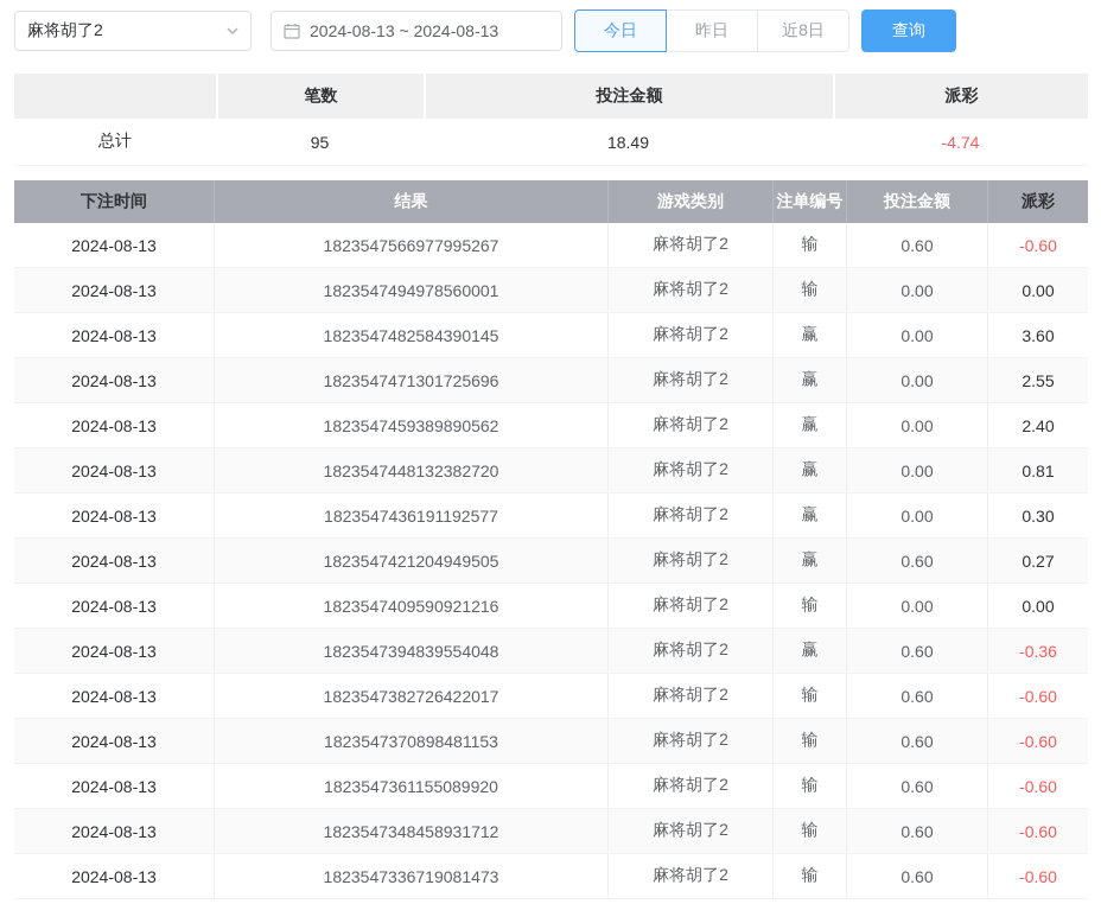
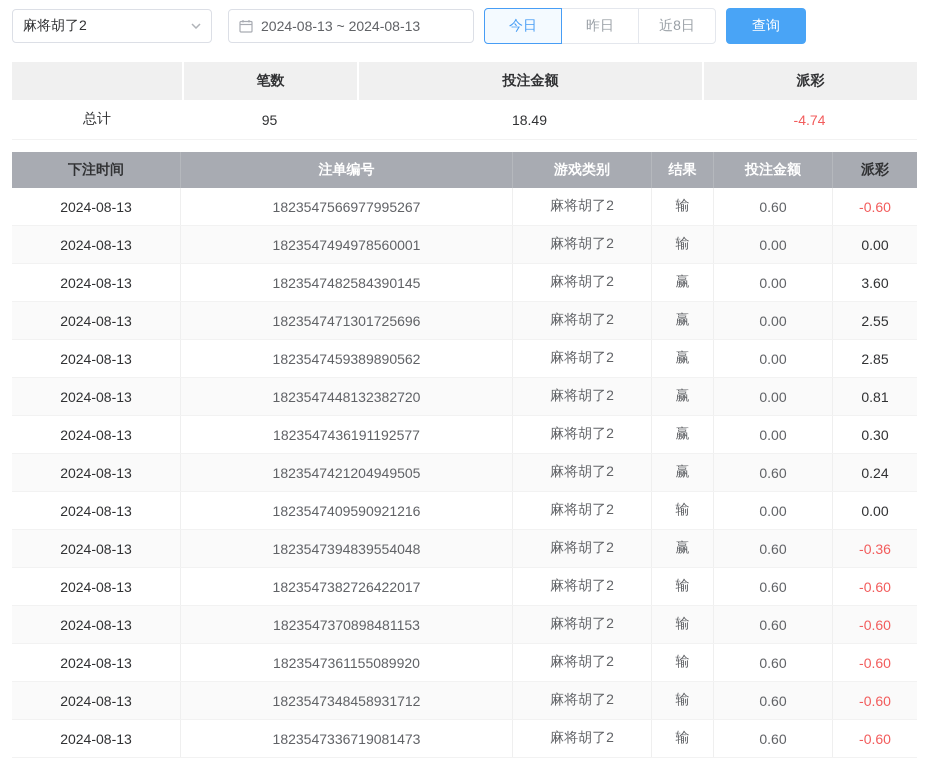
  麻将胡了2
  2024-08-13 ~ 2024-08-13
  今日
  昨日
  近8日
  查询
  笔数
  投注金额
  派彩
  总计
  95
  18.49
  -4.74
  下注时间
- 结果
+ 注单编号
  游戏类别
- 注单编号
+ 结果
  投注金额
  派彩
  2024-08-13
  1823547566977995267
  麻将胡了2
  输
  0.60
  -0.60
  2024-08-13
  1823547494978560001
  麻将胡了2
  输
  0.00
  0.00
  2024-08-13
  1823547482584390145
  麻将胡了2
  赢
  0.00
  3.60
  2024-08-13
  1823547471301725696
  麻将胡了2
  赢
  0.00
  2.55
  2024-08-13
  1823547459389890562
  麻将胡了2
  赢
  0.00
- 2.40
+ 2.85
  2024-08-13
  1823547448132382720
  麻将胡了2
  赢
  0.00
  0.81
  2024-08-13
  1823547436191192577
  麻将胡了2
  赢
  0.00
  0.30
  2024-08-13
  1823547421204949505
  麻将胡了2
  赢
  0.60
- 0.27
+ 0.24
  2024-08-13
  1823547409590921216
  麻将胡了2
  输
  0.00
  0.00
  2024-08-13
  1823547394839554048
  麻将胡了2
  赢
  0.60
  -0.36
  2024-08-13
  1823547382726422017
  麻将胡了2
  输
  0.60
  -0.60
  2024-08-13
  1823547370898481153
  麻将胡了2
  输
  0.60
  -0.60
  2024-08-13
  1823547361155089920
  麻将胡了2
  输
  0.60
  -0.60
  2024-08-13
  1823547348458931712
  麻将胡了2
  输
  0.60
  -0.60
  2024-08-13
  1823547336719081473
  麻将胡了2
  输
  0.60
  -0.60
